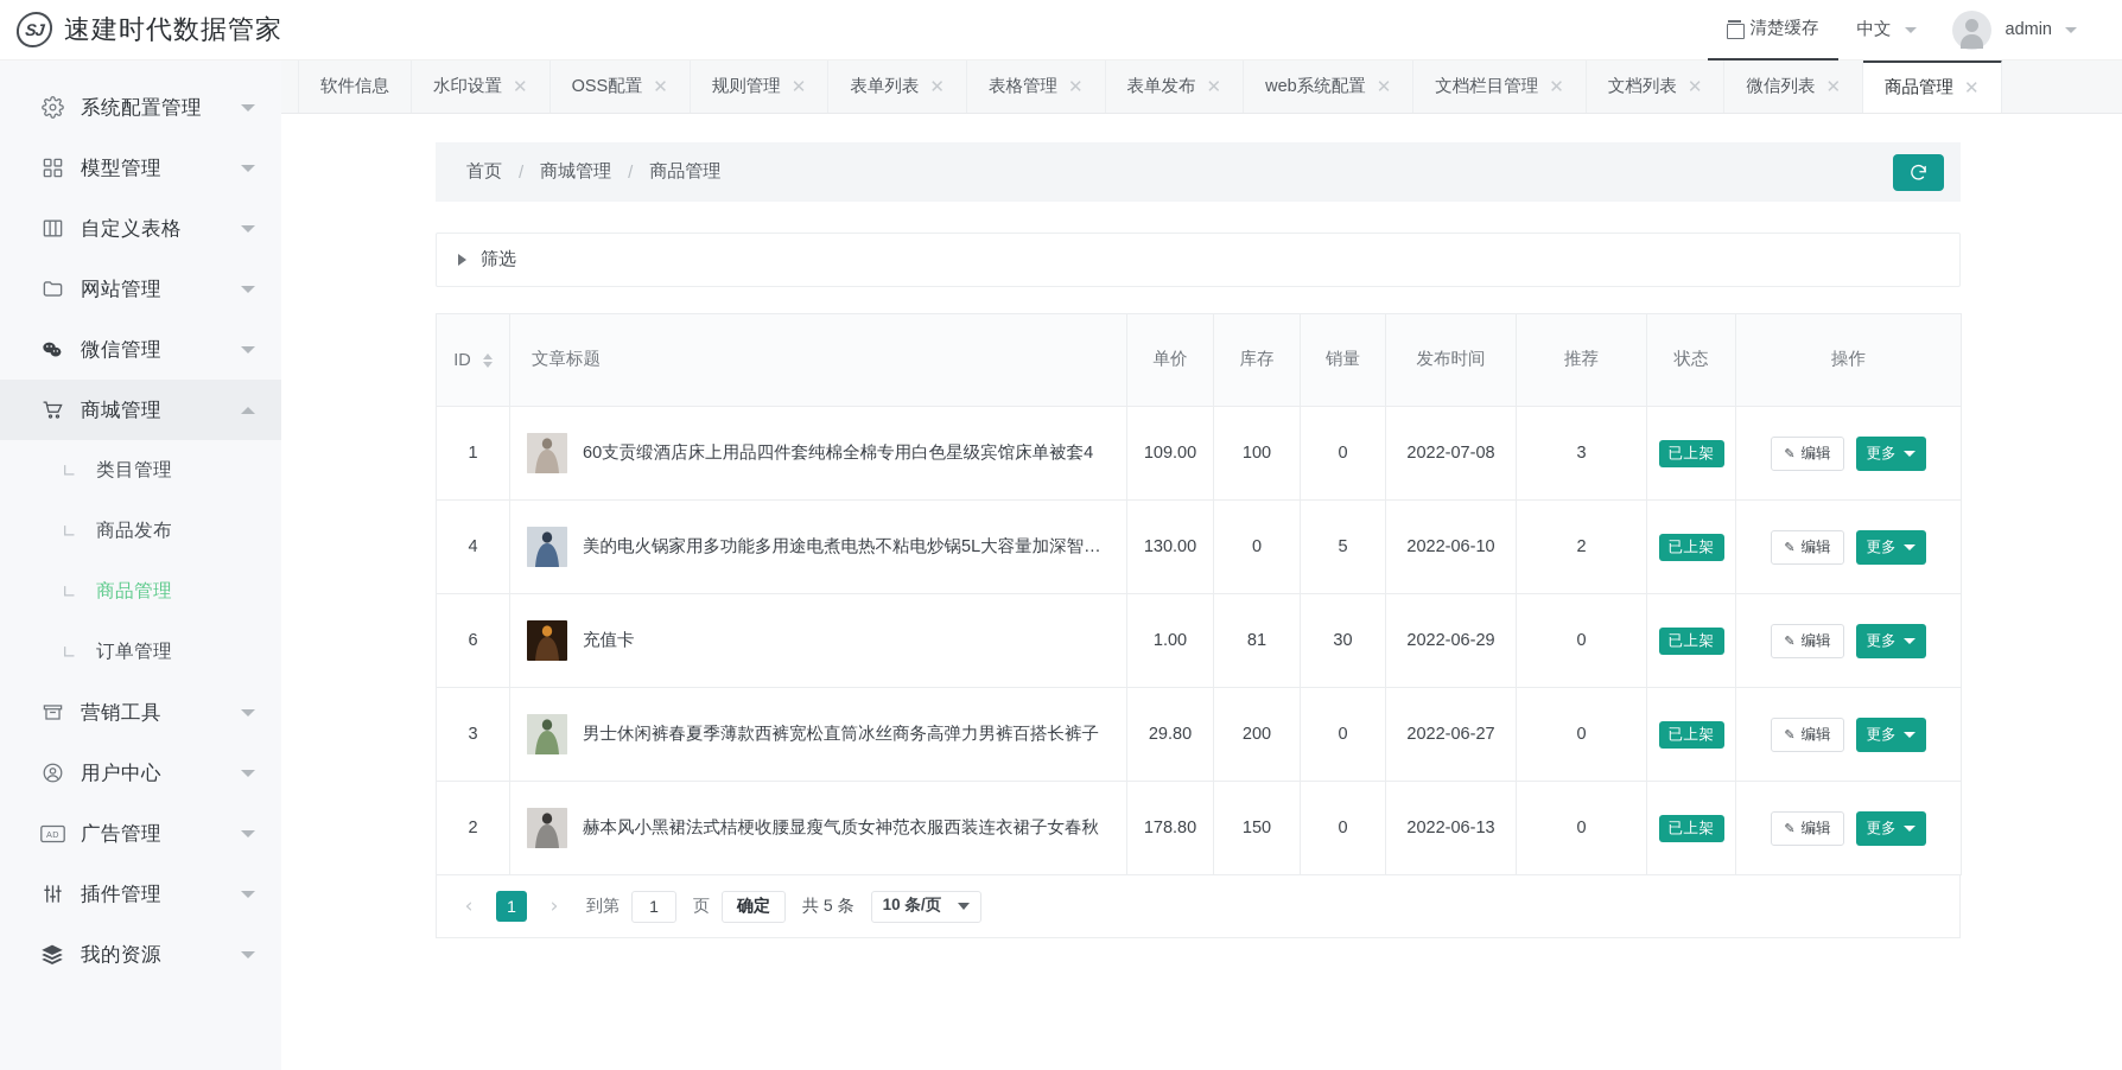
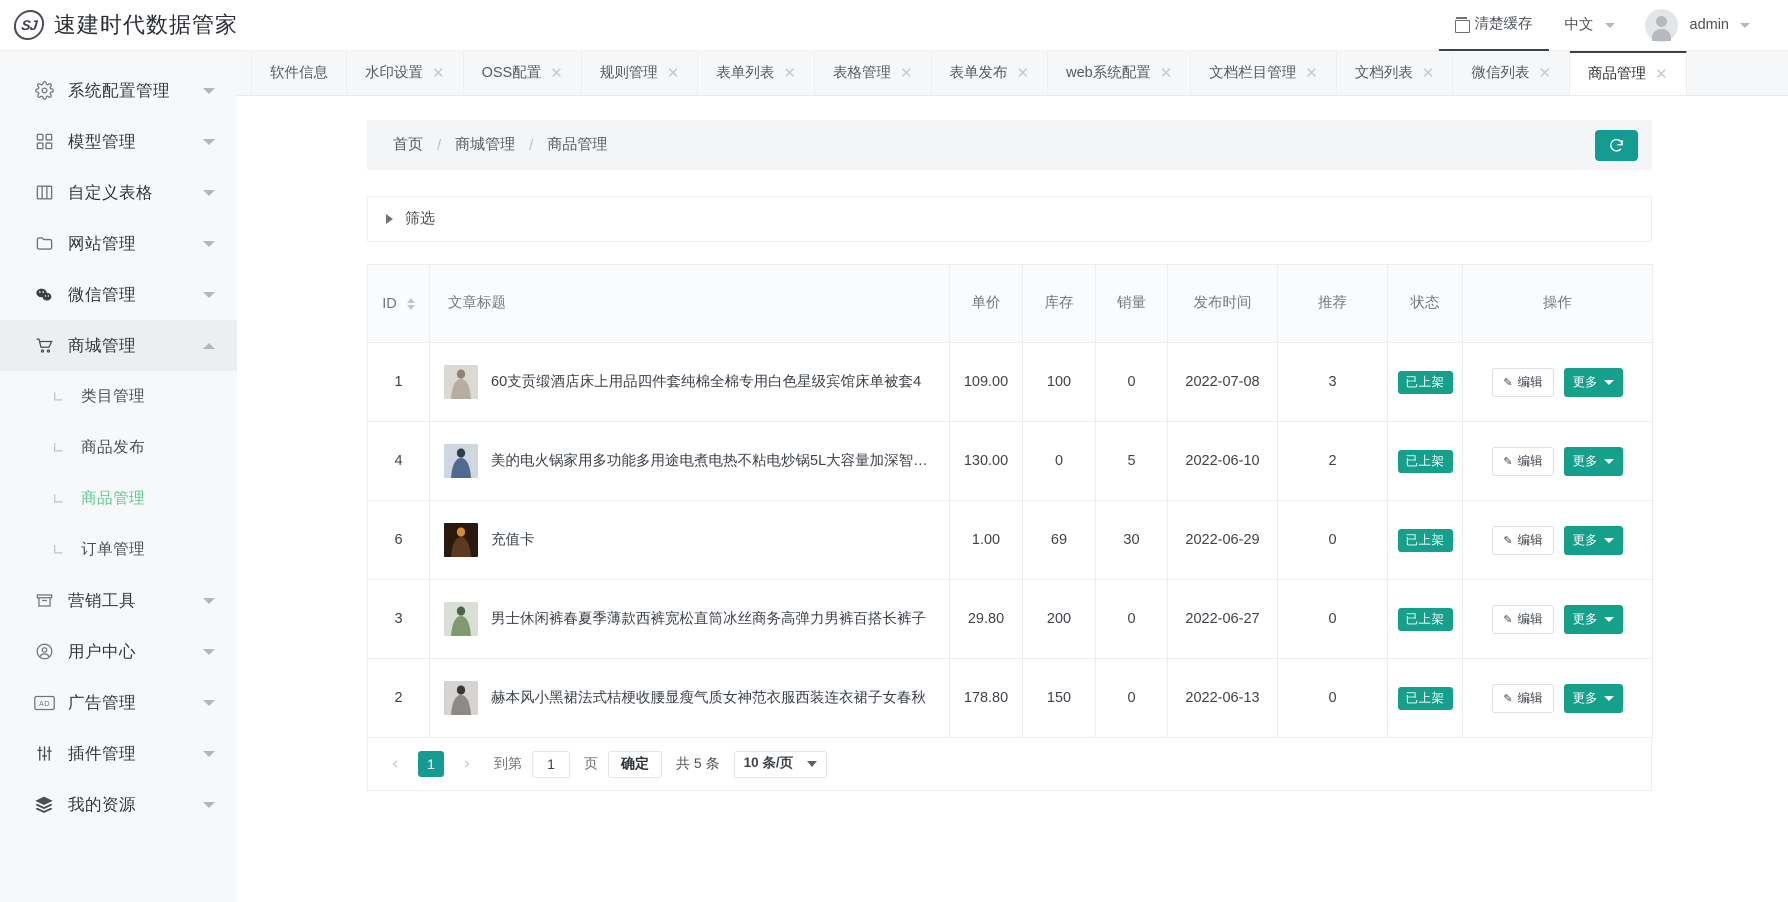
  速建时代数据管家
  清楚缓存
  中文
  admin
  系统配置管理
  模型管理
  自定义表格
  网站管理
  微信管理
  商城管理
  ∟
  类目管理
  ∟
  商品发布
  ∟
  商品管理
  ∟
  订单管理
  营销工具
  用户中心
  AD
  广告管理
  插件管理
  我的资源
  软件信息
  水印设置
  ✕
  OSS配置
  ✕
  规则管理
  ✕
  表单列表
  ✕
  表格管理
  ✕
  表单发布
  ✕
  web系统配置
  ✕
  文档栏目管理
  ✕
  文档列表
  ✕
  微信列表
  ✕
  商品管理
  ✕
  首页
  /
  商城管理
  /
  商品管理
  筛选
  ID	文章标题	单价	库存	销量	发布时间	推荐	状态	操作
  1	60支贡缎酒店床上用品四件套纯棉全棉专用白色星级宾馆床单被套4	109.00	100	0	2022-07-08	3	已上架	✎ 编辑 更多
  4	美的电火锅家用多功能多用途电煮电热不粘电炒锅5L大容量加深智能断	130.00	0	5	2022-06-10	2	已上架	✎ 编辑 更多
- 6	充值卡	1.00	81	30	2022-06-29	0	已上架	✎ 编辑 更多
+ 6	充值卡	1.00	69	30	2022-06-29	0	已上架	✎ 编辑 更多
  3	男士休闲裤春夏季薄款西裤宽松直筒冰丝商务高弹力男裤百搭长裤子	29.80	200	0	2022-06-27	0	已上架	✎ 编辑 更多
  2	赫本风小黑裙法式桔梗收腰显瘦气质女神范衣服西装连衣裙子女春秋	178.80	150	0	2022-06-13	0	已上架	✎ 编辑 更多
  ‹
  1
  ›
  到第
  1
  页
  确定
  共 5 条
  10 条/页
